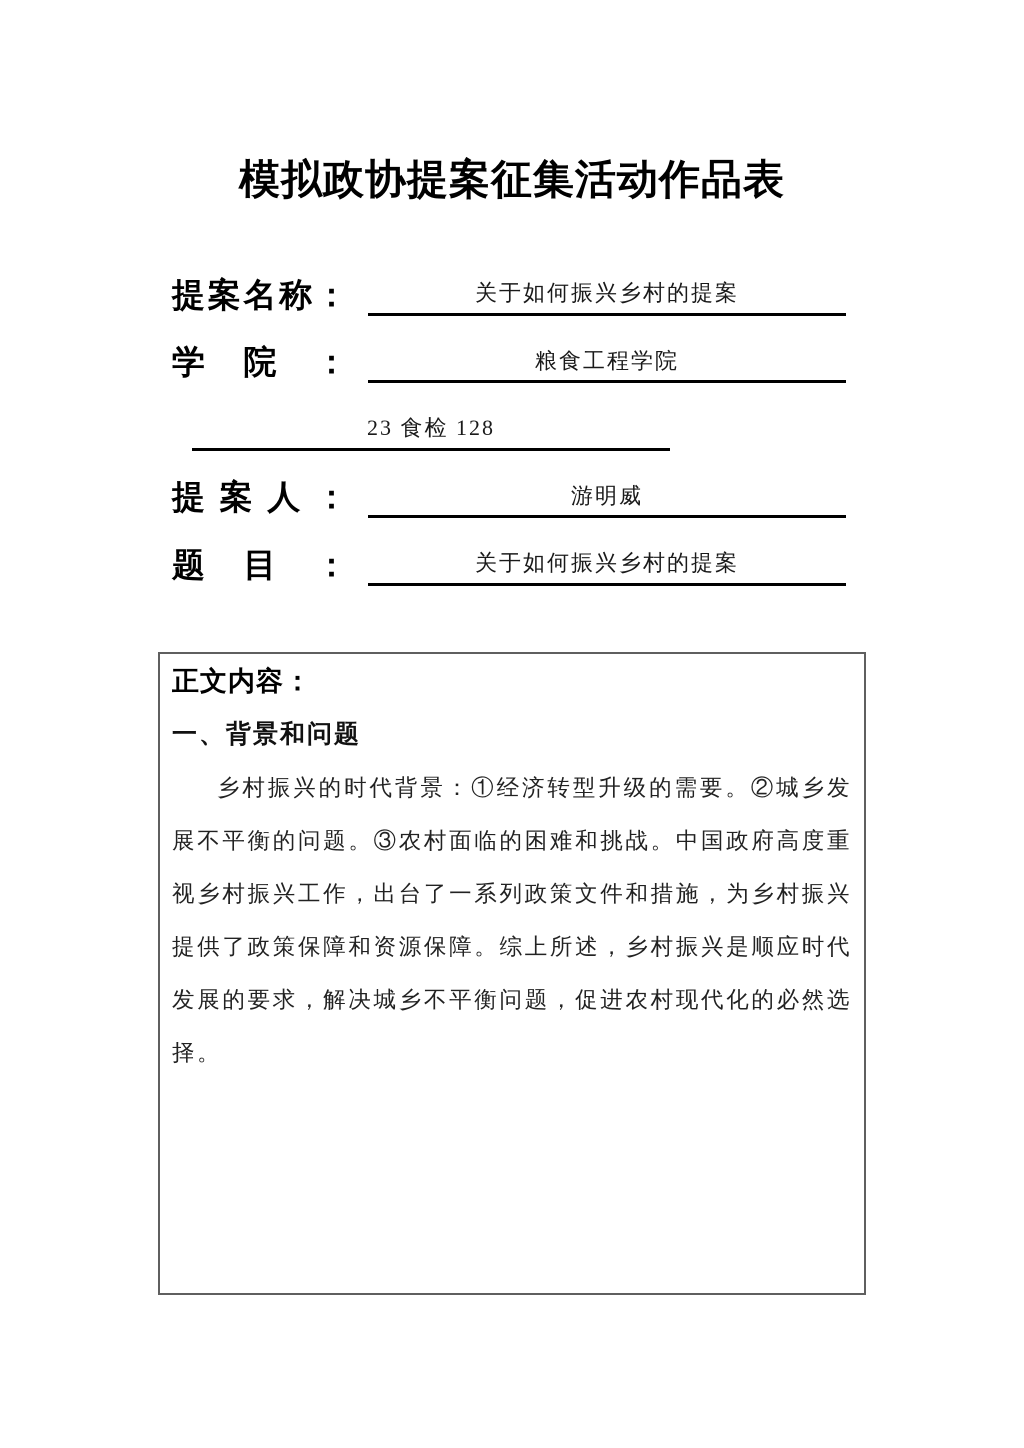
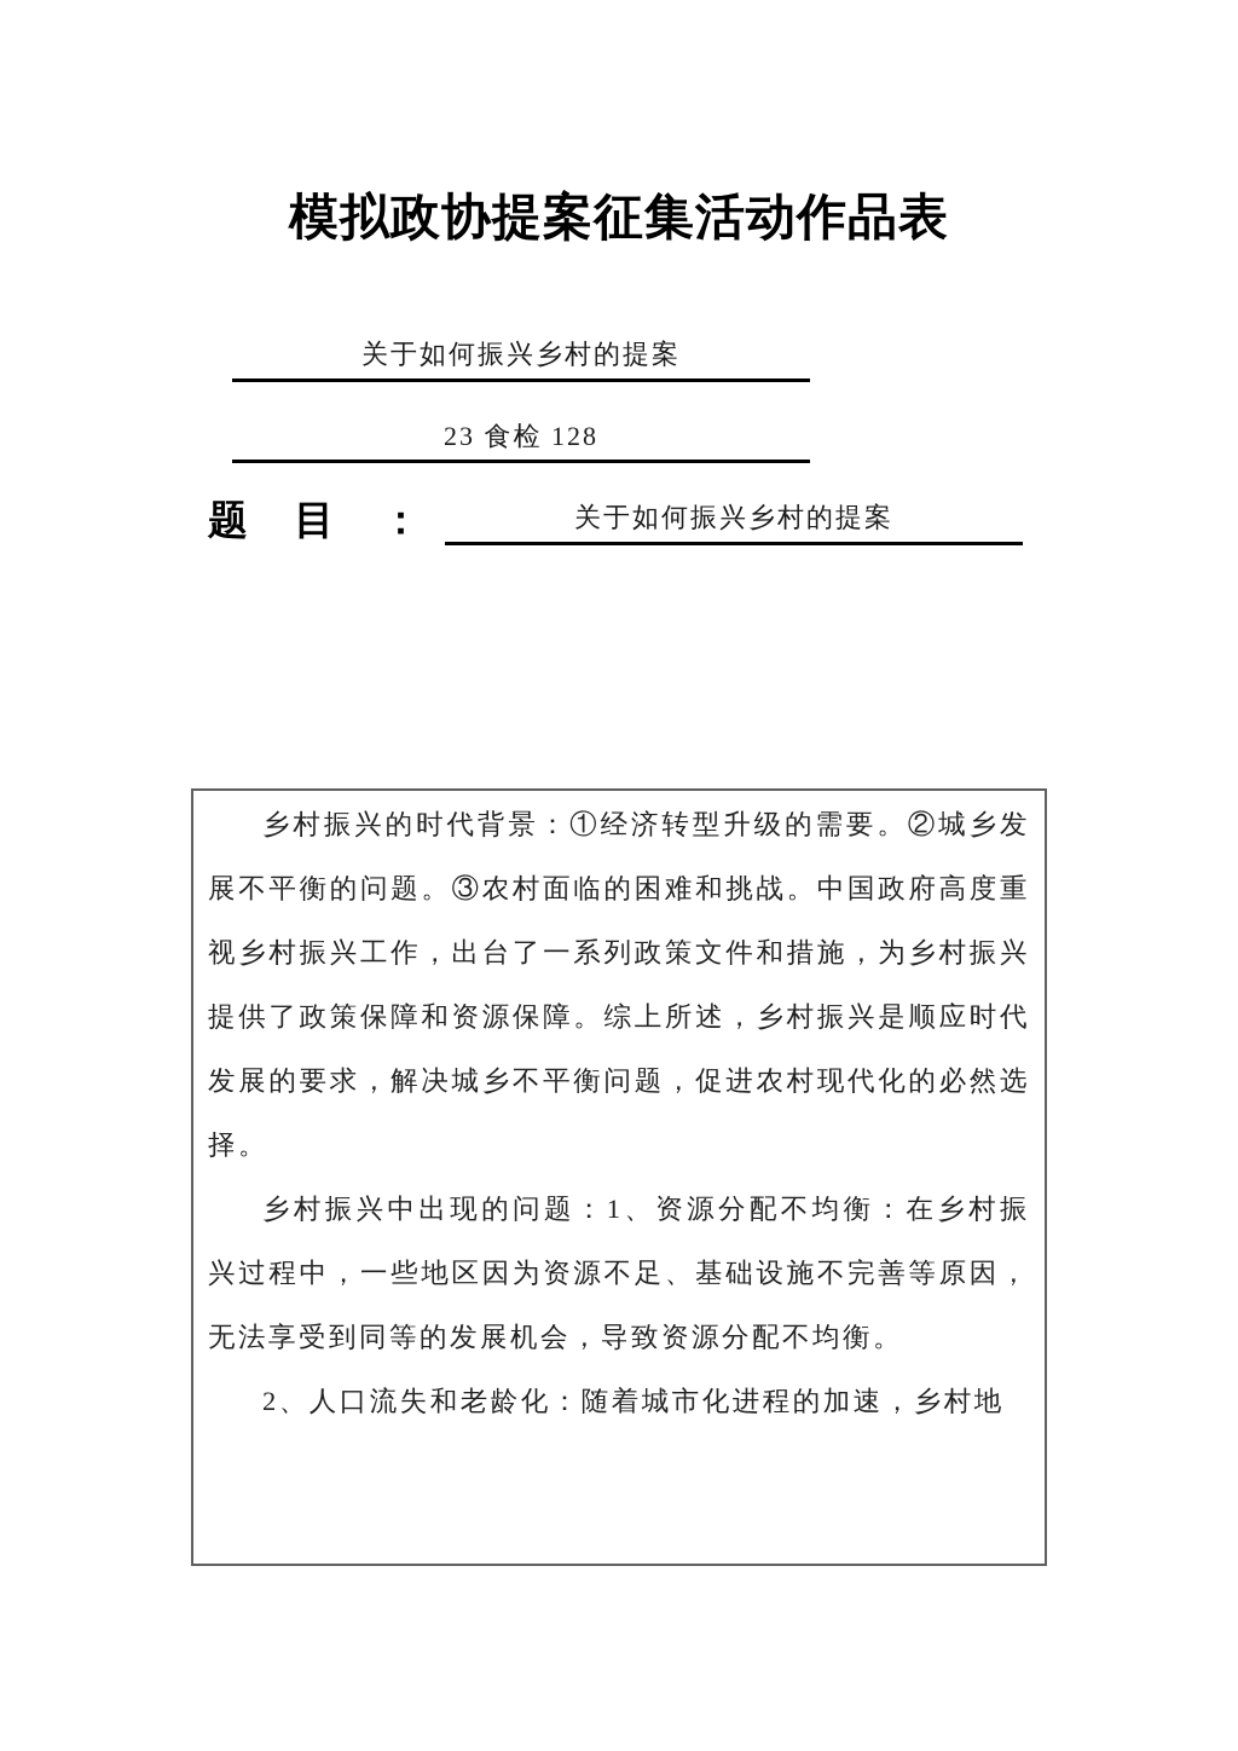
  模拟政协提案征集活动作品表
- 提案名称：
  关于如何振兴乡村的提案
- 学院：
- 粮食工程学院
  23 食检 128
- 提案人：
- 游明威
  题目：
  关于如何振兴乡村的提案
- 正文内容：
- 一、背景和问题
  乡村振兴的时代背景：①经济转型升级的需要。②城乡发展不平衡的问题。③农村面临的困难和挑战。中国政府高度重视乡村振兴工作，出台了一系列政策文件和措施，为乡村振兴提供了政策保障和资源保障。综上所述，乡村振兴是顺应时代发展的要求，解决城乡不平衡问题，促进农村现代化的必然选择。
+ 乡村振兴中出现的问题：1、资源分配不均衡：在乡村振兴过程中，一些地区因为资源不足、基础设施不完善等原因，无法享受到同等的发展机会，导致资源分配不均衡。
+ 2、人口流失和老龄化：随着城市化进程的加速，乡村地
